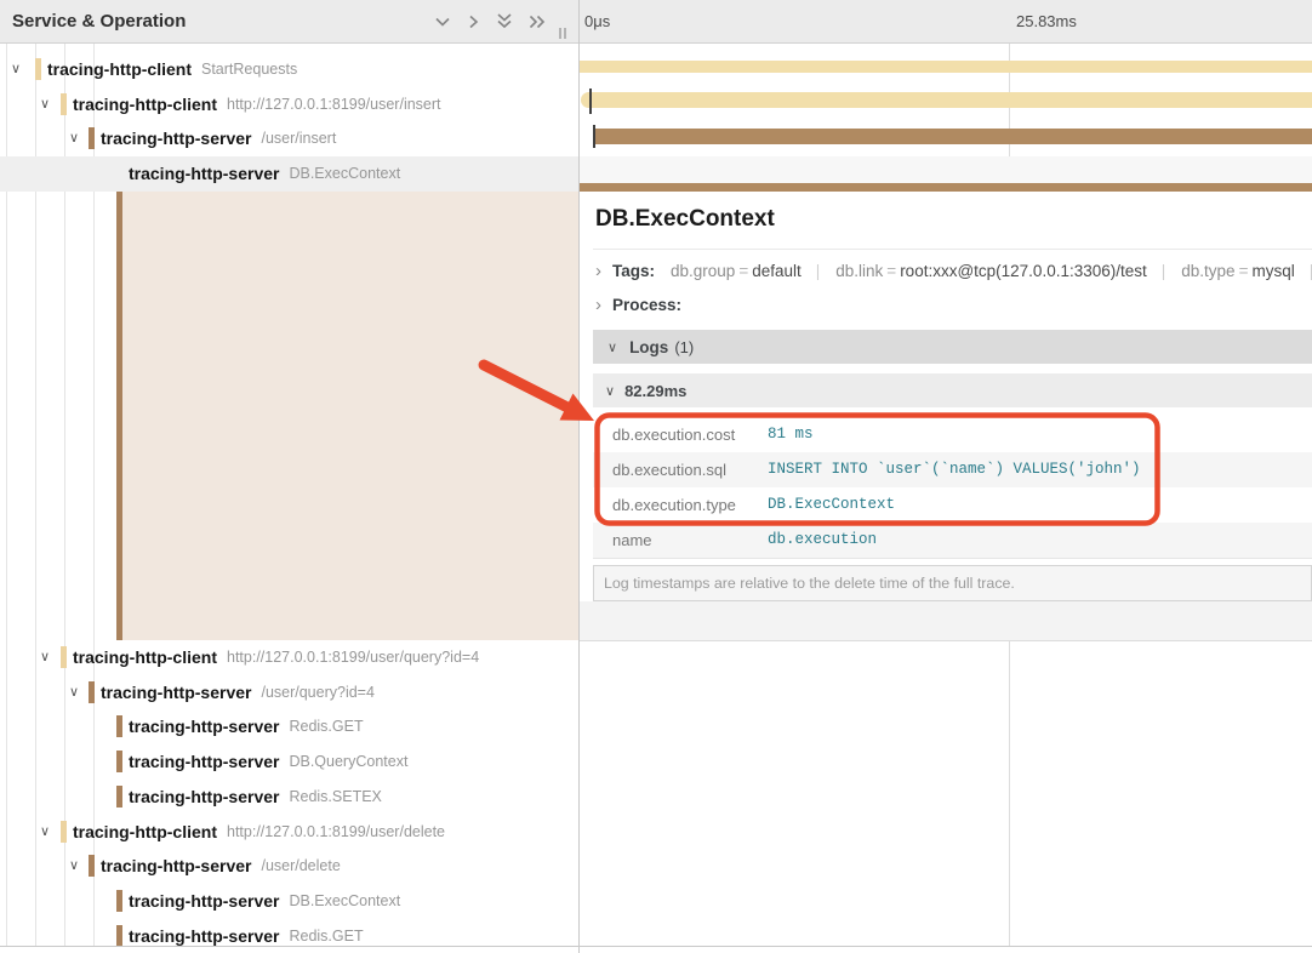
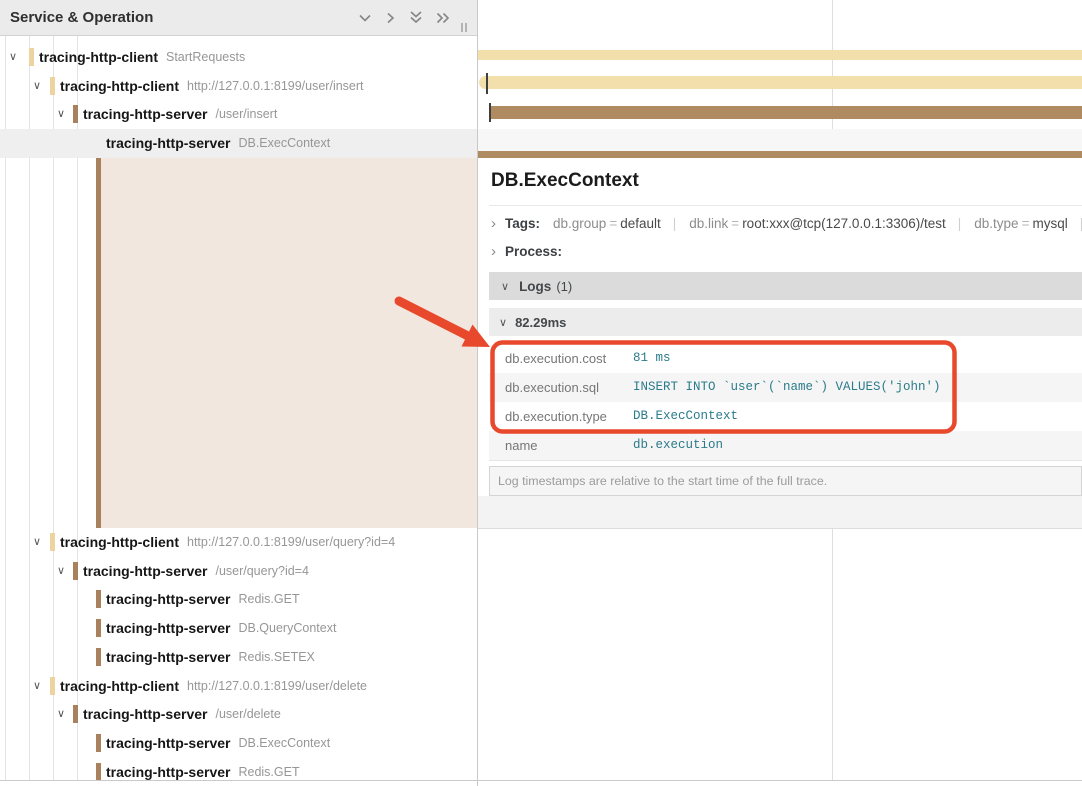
  Service & Operation
- 0μs
- 25.83ms
  ∨
  tracing-http-client StartRequests
  ∨
  tracing-http-client http://127.0.0.1:8199/user/insert
  ∨
  tracing-http-server /user/insert
  tracing-http-server DB.ExecContext
  ∨
  tracing-http-client http://127.0.0.1:8199/user/query?id=4
  ∨
  tracing-http-server /user/query?id=4
  tracing-http-server Redis.GET
  tracing-http-server DB.QueryContext
  tracing-http-server Redis.SETEX
  ∨
  tracing-http-client http://127.0.0.1:8199/user/delete
  ∨
  tracing-http-server /user/delete
  tracing-http-server DB.ExecContext
  tracing-http-server Redis.GET
  DB.ExecContext
  ›
  Tags:
  db.group = default
  |
  db.link = root:xxx@tcp(127.0.0.1:3306)/test
  |
  db.type = mysql
  |
  ›
  Process:
  ∨
  Logs
  (1)
  ∨
  82.29ms
  db.execution.cost
  81 ms
  db.execution.sql
  INSERT INTO `user`(`name`) VALUES('john')
  db.execution.type
  DB.ExecContext
  name
  db.execution
- Log timestamps are relative to the delete time of the full trace.
+ Log timestamps are relative to the start time of the full trace.
